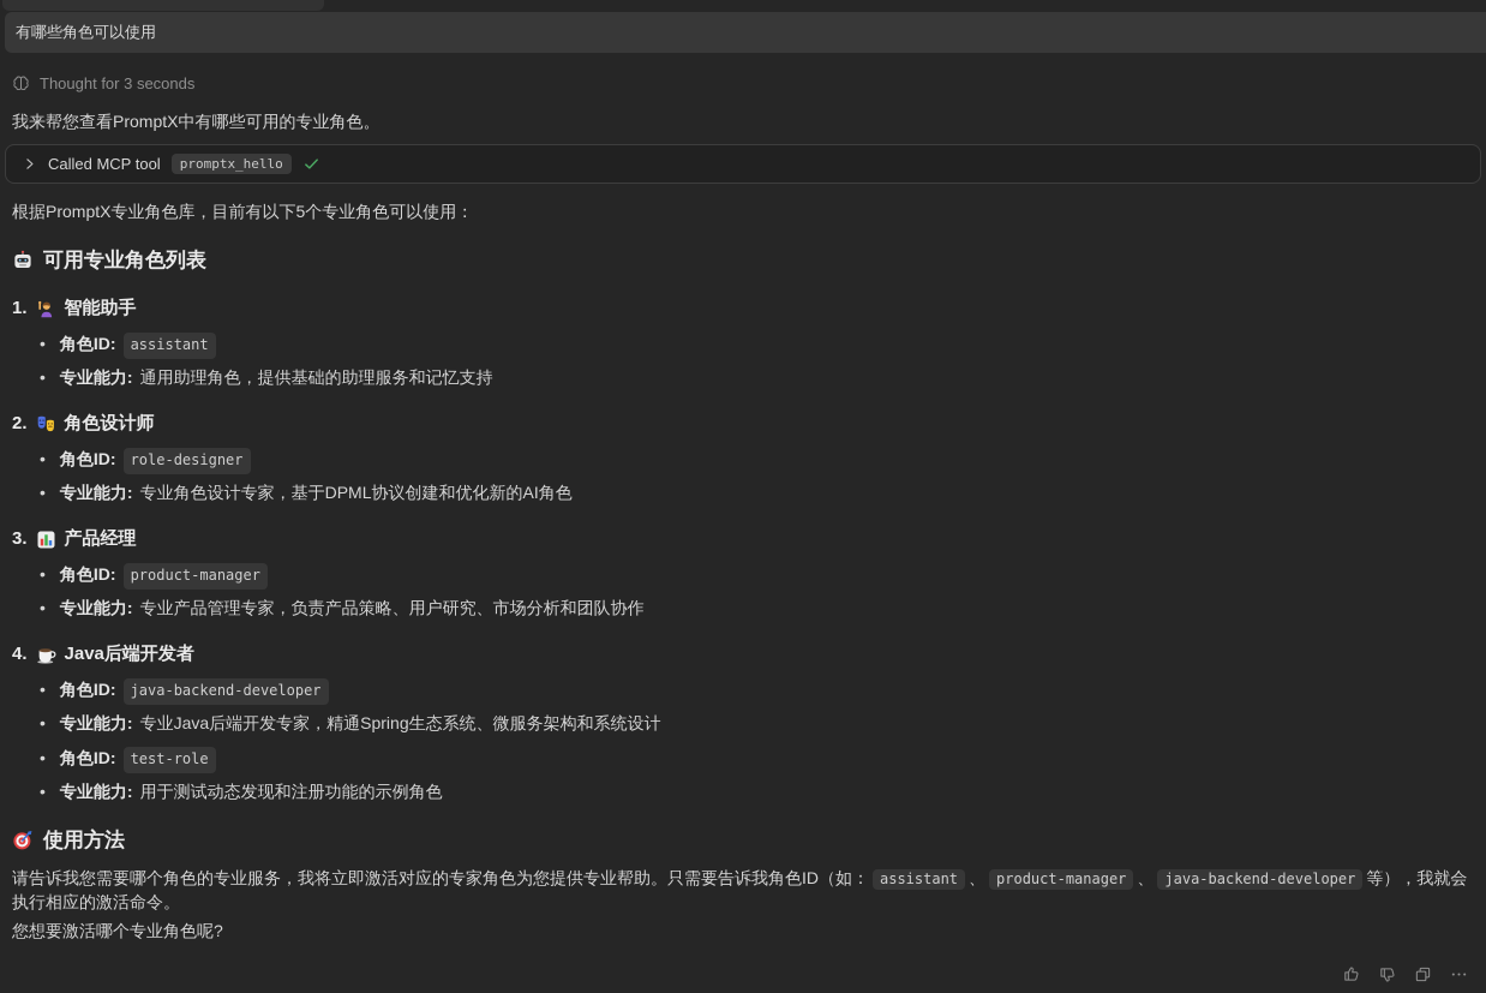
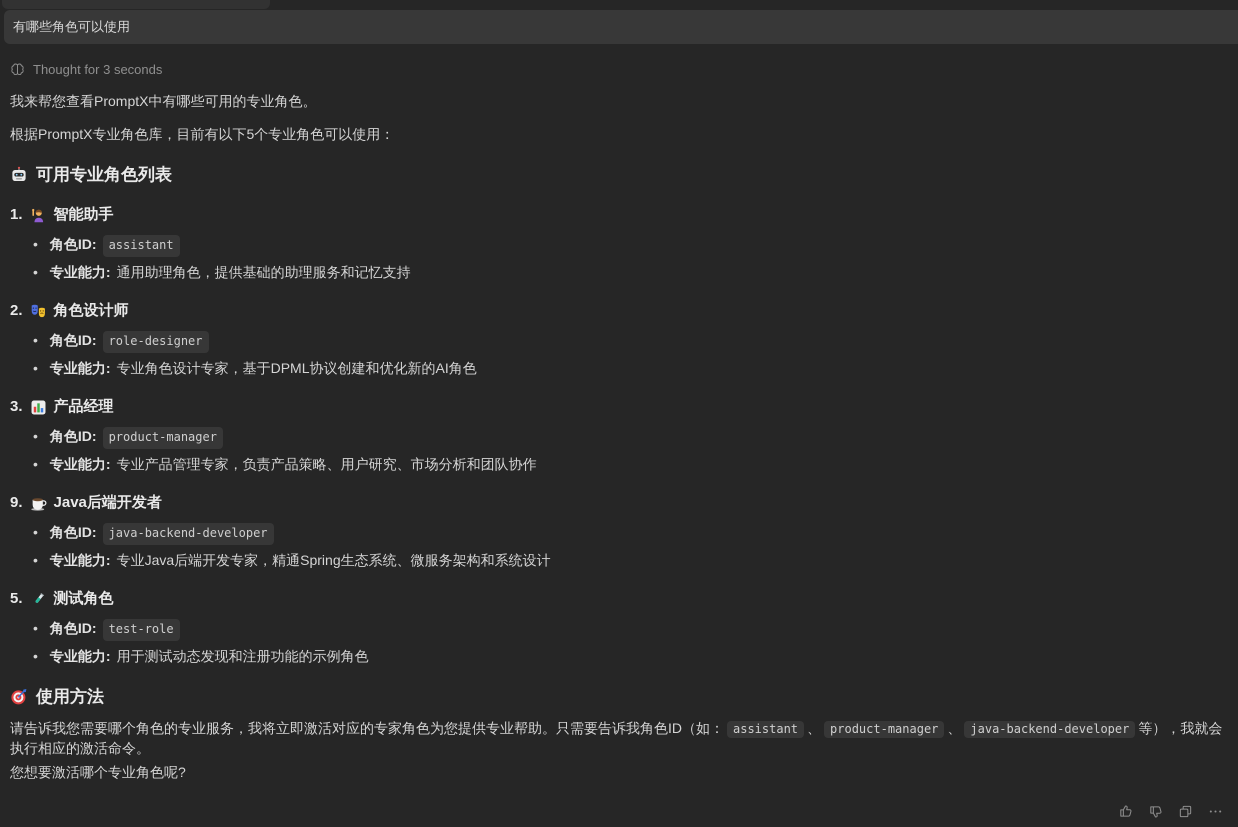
  有哪些角色可以使用
  Thought for 3 seconds
  我来帮您查看PromptX中有哪些可用的专业角色。
- Called MCP tool
- promptx_hello
  根据PromptX专业角色库，目前有以下5个专业角色可以使用：
  可用专业角色列表
  1.
  智能助手
  角色ID:
  assistant
  专业能力:
  通用助理角色，提供基础的助理服务和记忆支持
  2.
  角色设计师
  角色ID:
  role-designer
  专业能力:
  专业角色设计专家，基于DPML协议创建和优化新的AI角色
  3.
  产品经理
  角色ID:
  product-manager
  专业能力:
  专业产品管理专家，负责产品策略、用户研究、市场分析和团队协作
- 4.
+ 9.
  Java后端开发者
  角色ID:
  java-backend-developer
  专业能力:
  专业Java后端开发专家，精通Spring生态系统、微服务架构和系统设计
+ 5.
+ 测试角色
  角色ID:
  test-role
  专业能力:
  用于测试动态发现和注册功能的示例角色
  使用方法
  请告诉我您需要哪个角色的专业服务，我将立即激活对应的专家角色为您提供专业帮助。只需要告诉我角色ID（如： assistant 、 product-manager 、 java-backend-developer 等），我就会执行相应的激活命令。
  您想要激活哪个专业角色呢?
